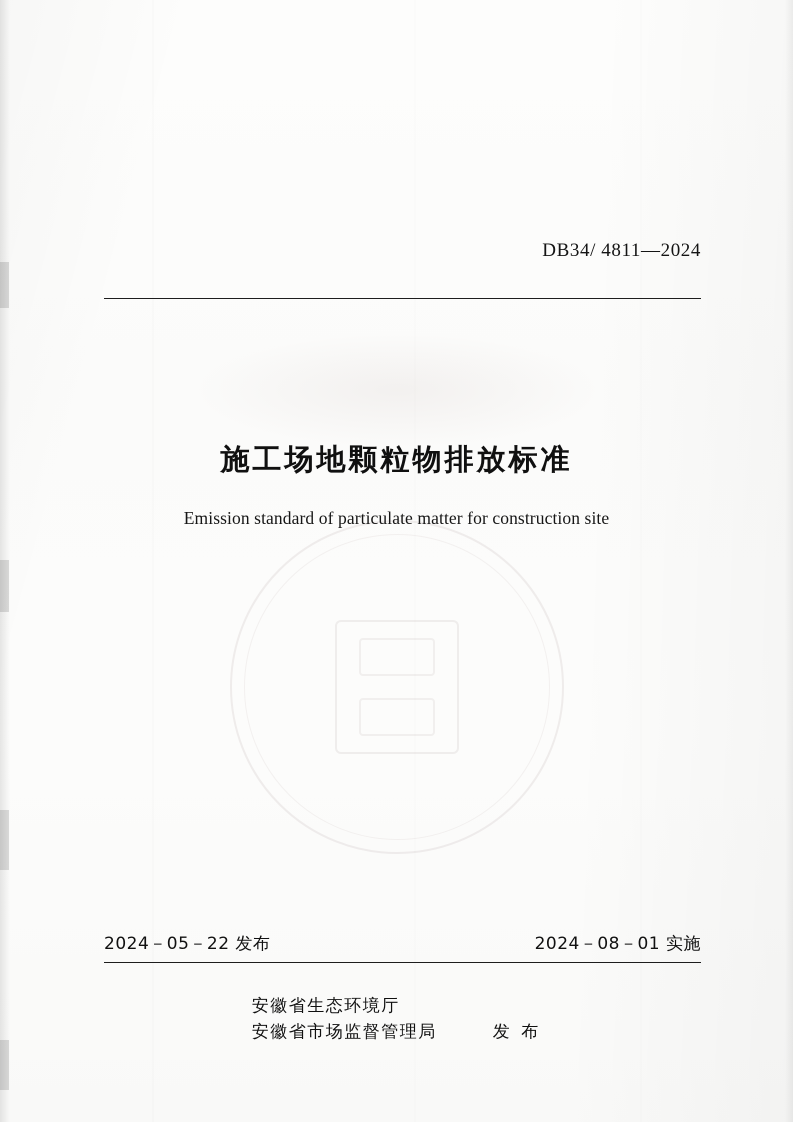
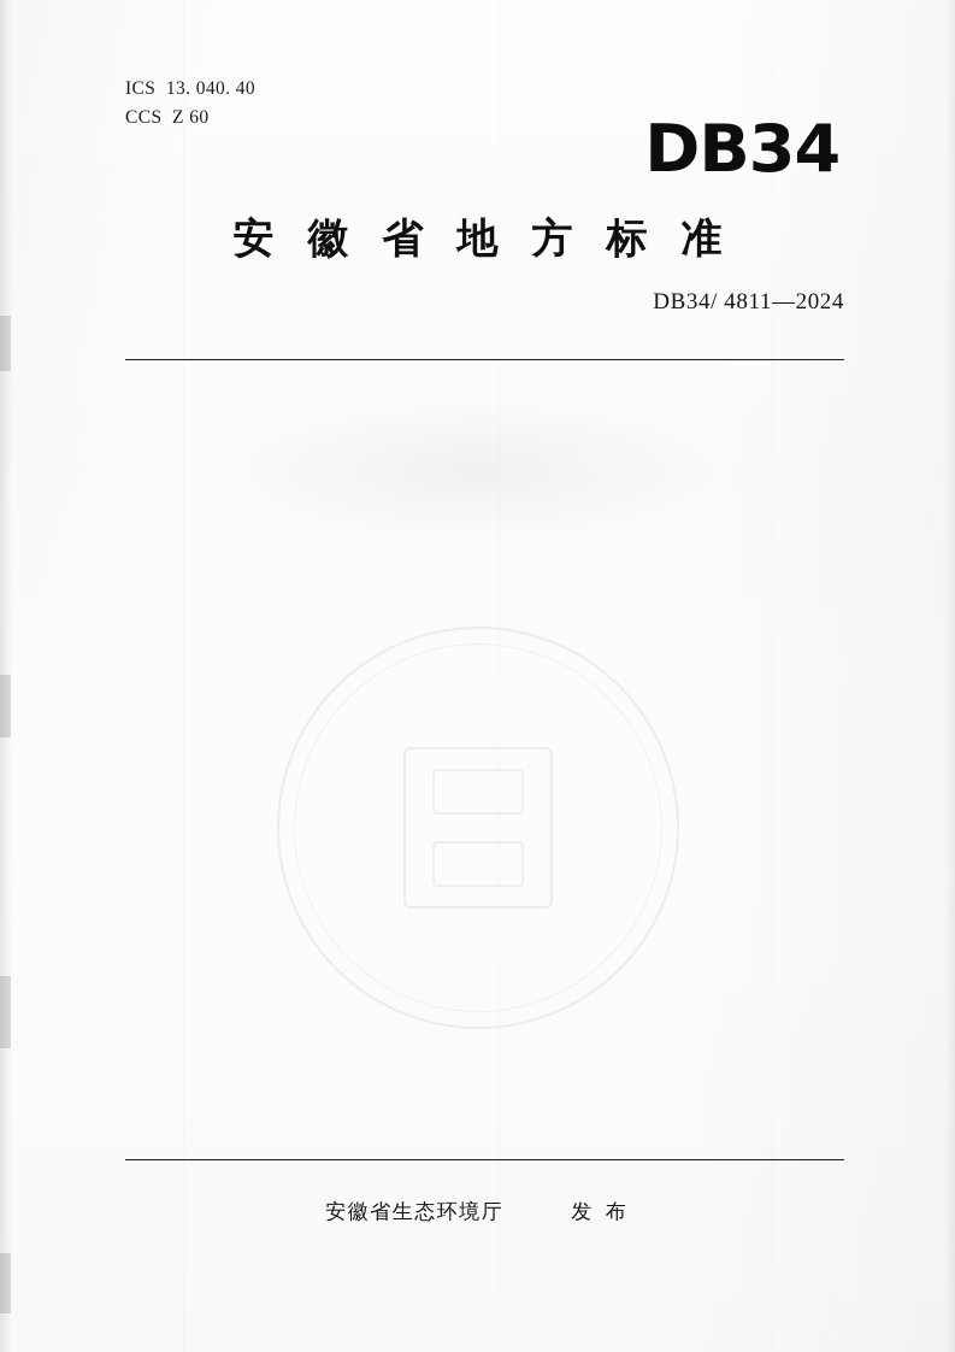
+ ICS 13. 040. 40
+ CCS Z 60
+ DB34
+ 安徽省地方标准
  DB34/ 4811—2024
- 施工场地颗粒物排放标准
- Emission standard of particulate matter for construction site
- 2024－05－22 发布
- 2024－08－01 实施
  安徽省生态环境厅
- 安徽省市场监督管理局
  发 布
